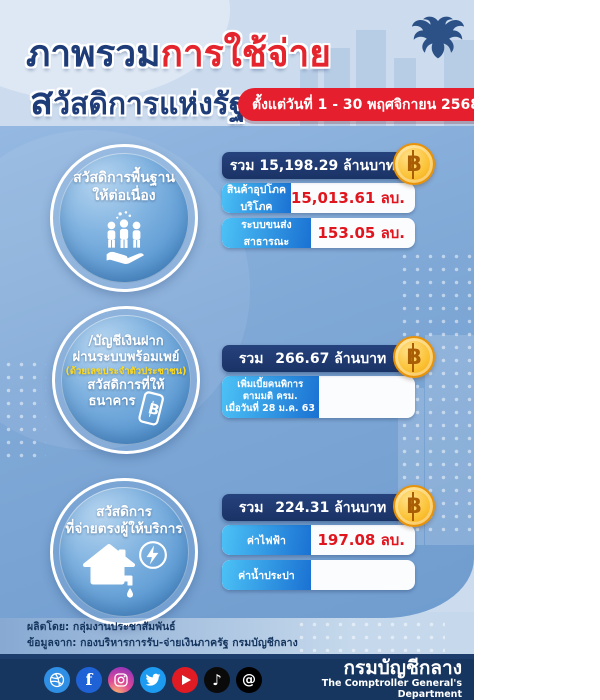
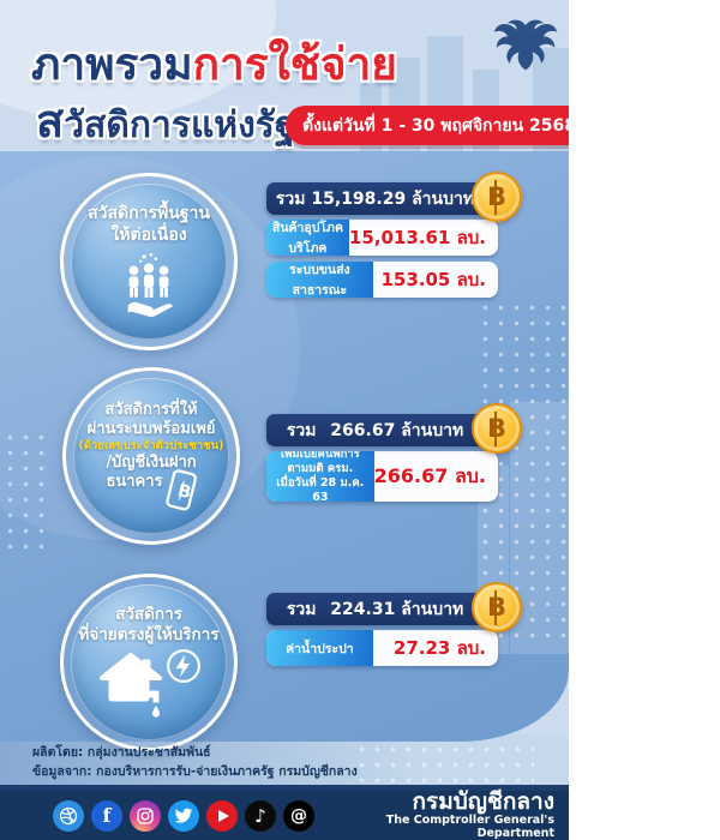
  ภาพรวมการใช้จ่าย
  สวัสดิการแห่งรั
  ตั้งแต่วันที่ 1 - 30 พฤศจิกายน 256
  สวัสดิการพื้นฐาน
  ให้ต่อเนื่อง
  รวม 15,198.29 ล้านบาท
  B
  สินค้าอุปโภคบริโภค
  15,013.61 ลบ.
  ระบบขนส่งสาธารณะ
  153.05 ลบ.
- /บัญชีเงินฝาก
+ สวัสดิการที่ให้
  ผ่านระบบพร้อมเพย์
  (ด้วยเลขประจำตัวประชาชน)
- สวัสดิการที่ให้
+ /บัญชีเงินฝาก
  ธนาคาร
  รวม 266.67 ล้านบาท
  B
  เพิ่มเบี้ยคนพิการ
  ตามมติ ครม.
  เมื่อวันที่ 28 ม.ค. 63
+ 266.67 ลบ.
  สวัสดิการ
  ที่จ่ายตรงผู้ให้บริการ
  รวม 224.31 ล้านบาท
  B
- ค่าไฟฟ้า
- 197.08 ลบ.
  ค่าน้ำประปา
+ 27.23 ลบ.
  ผลิตโดย: กลุ่มงานประชาสัมพันธ์
  ข้อมูลจาก: กองบริหารการรับ-จ่ายเงินภาครัฐ กรมบัญชีกลาง
  f
  ♪
  @
  กรมบัญชีกลาง
  The Comptroller General's Department
